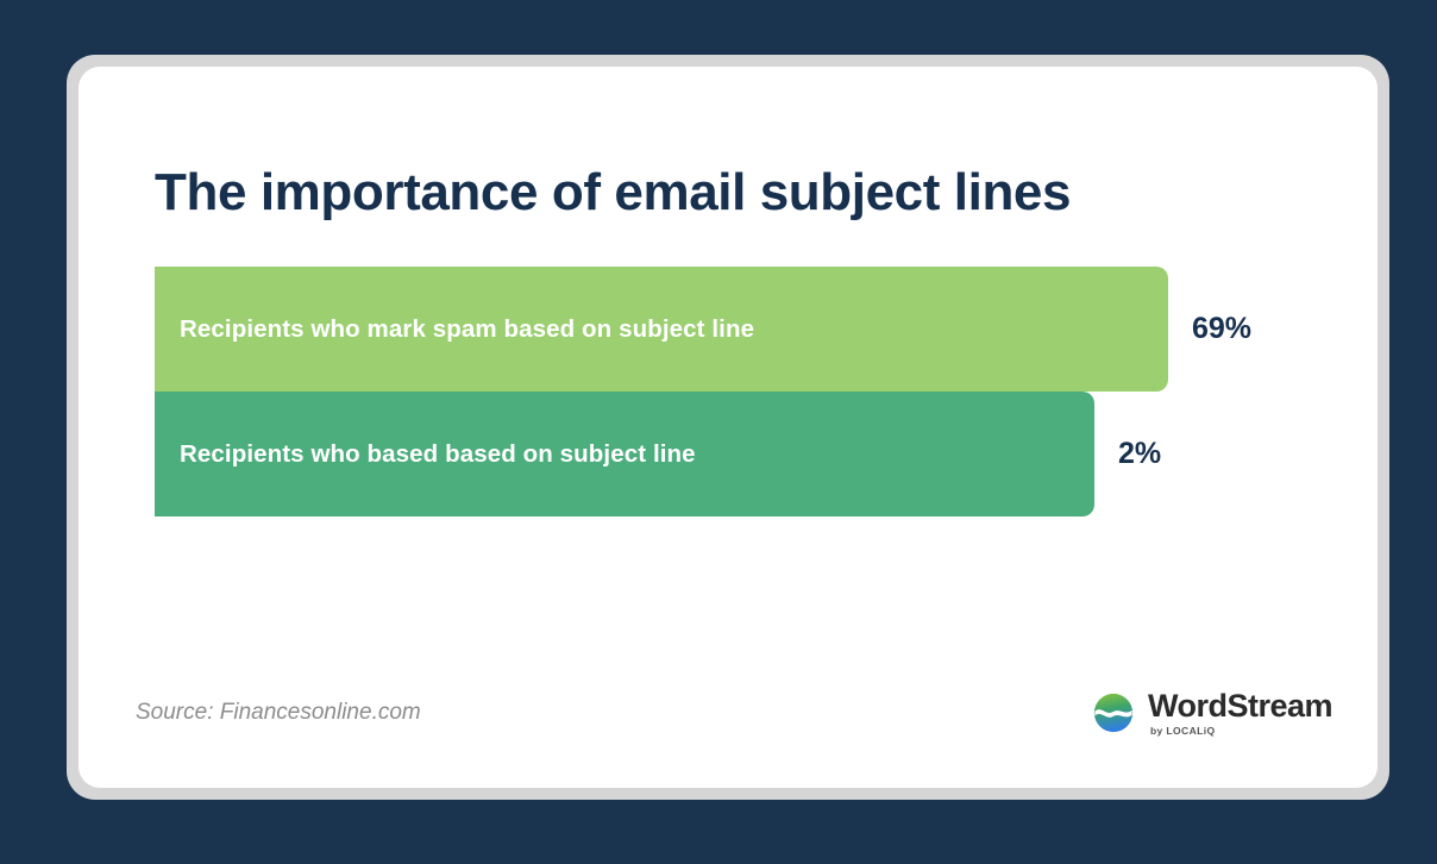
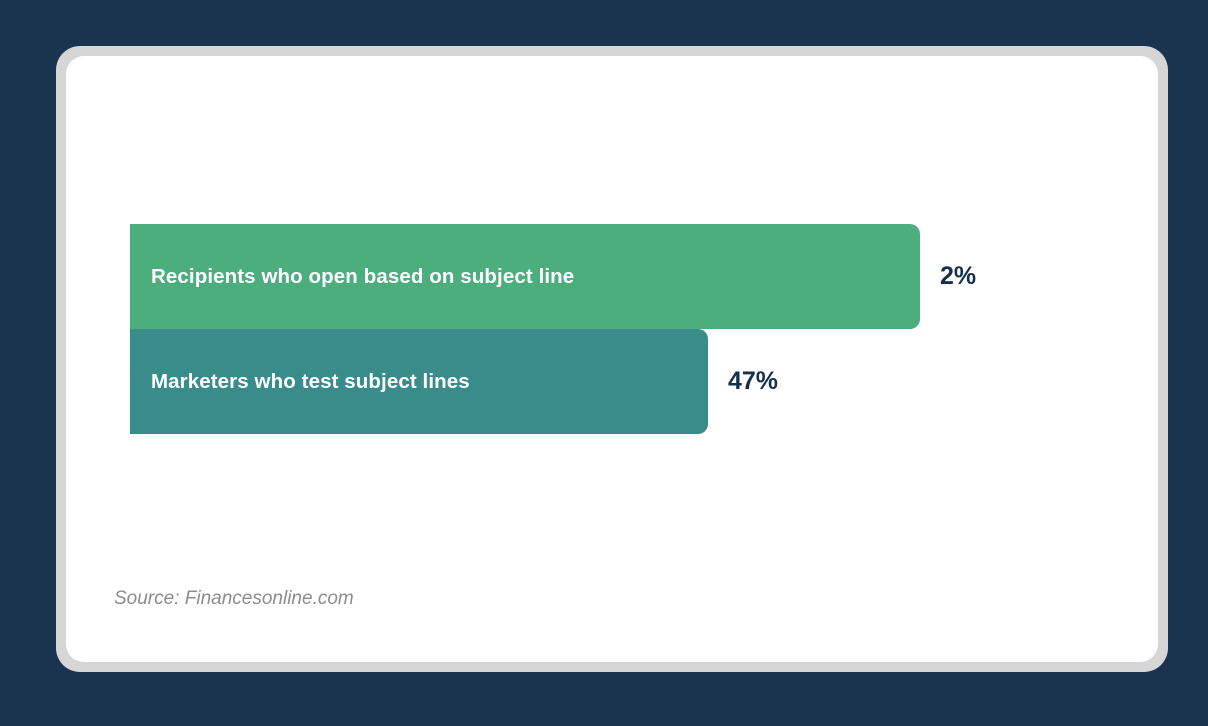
- The importance of email subject lines
- Recipients who mark spam based on subject line
- 69%
- Recipients who based based on subject line
+ Recipients who open based on subject line
  2%
+ Marketers who test subject lines
+ 47%
  Source: Financesonline.com
- WordStream
- by LOCALiQ
